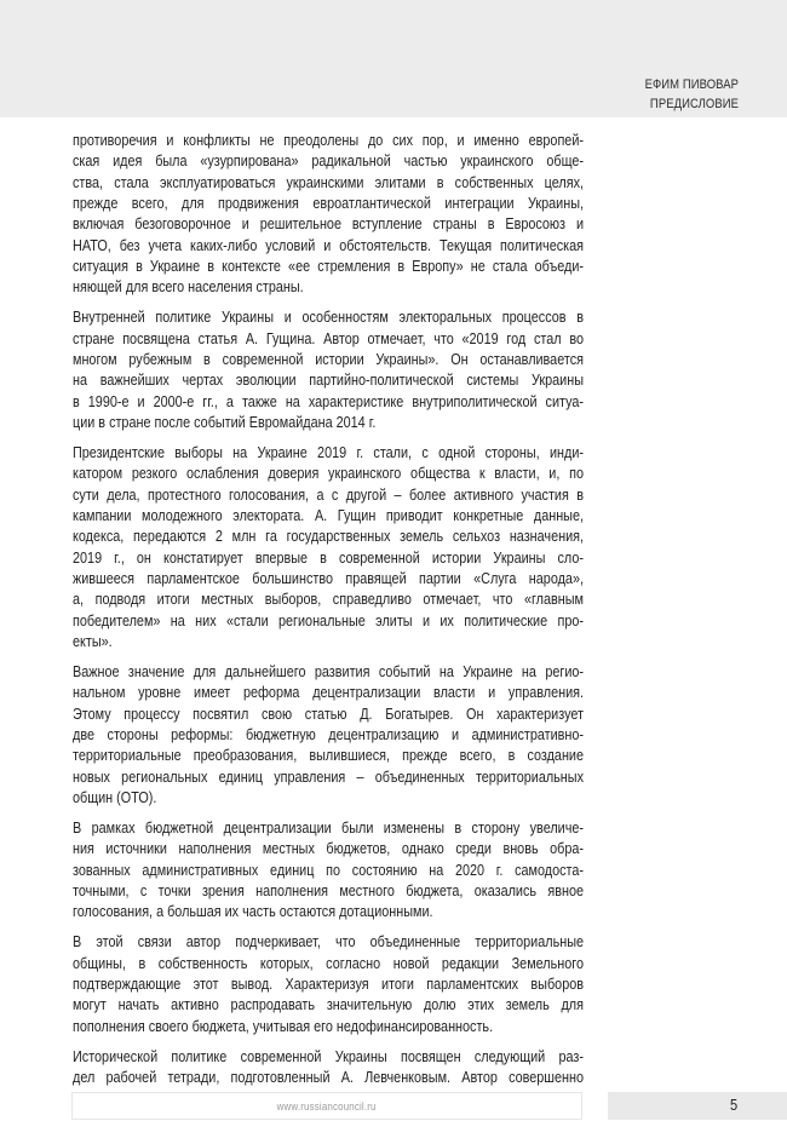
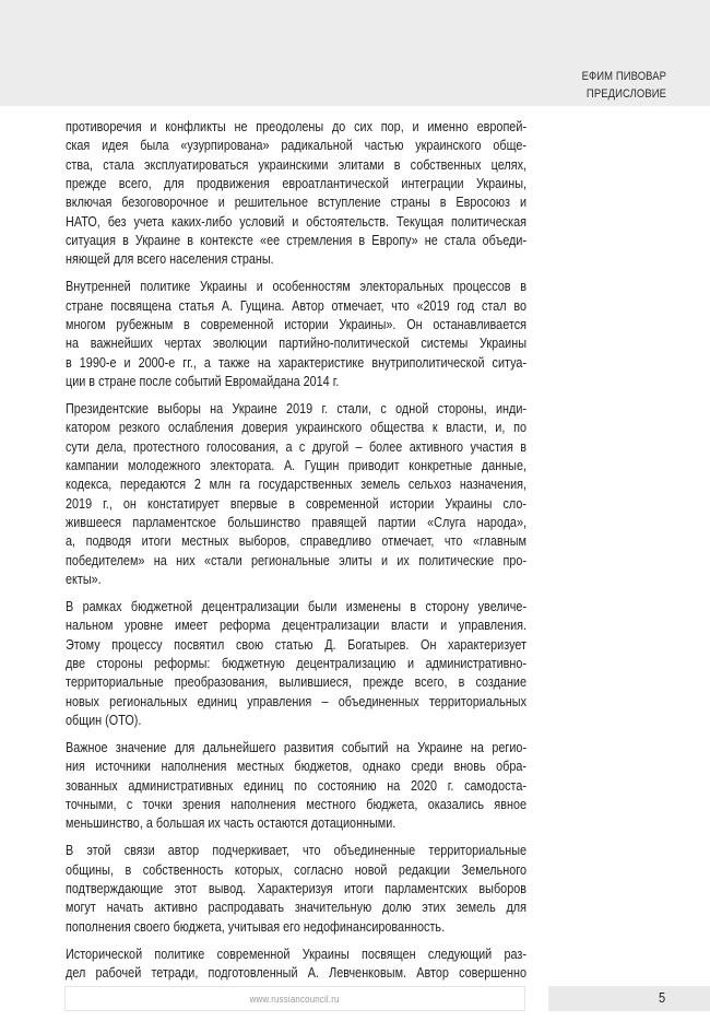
  ЕФИМ ПИВОВАР
  ПРЕДИСЛОВИЕ
  противоречия и конфликты не преодолены до сих пор, и именно европей-
  ская идея была «узурпирована» радикальной частью украинского обще-
  ства, стала эксплуатироваться украинскими элитами в собственных целях,
  прежде всего, для продвижения евроатлантической интеграции Украины,
  включая безоговорочное и решительное вступление страны в Евросоюз и
  НАТО, без учета каких-либо условий и обстоятельств. Текущая политическая
  ситуация в Украине в контексте «ее стремления в Европу» не стала объеди-
  няющей для всего населения страны.
  Внутренней политике Украины и особенностям электоральных процессов в
  стране посвящена статья А. Гущина. Автор отмечает, что «2019 год стал во
  многом рубежным в современной истории Украины». Он останавливается
  на важнейших чертах эволюции партийно-политической системы Украины
  в 1990-е и 2000-е гг., а также на характеристике внутриполитической ситуа-
  ции в стране после событий Евромайдана 2014 г.
  Президентские выборы на Украине 2019 г. стали, с одной стороны, инди-
  катором резкого ослабления доверия украинского общества к власти, и, по
  сути дела, протестного голосования, а с другой – более активного участия в
  кампании молодежного электората. А. Гущин приводит конкретные данные,
  кодекса, передаются 2 млн га государственных земель сельхоз назначения,
  2019 г., он констатирует впервые в современной истории Украины сло-
  жившееся парламентское большинство правящей партии «Слуга народа»,
  а, подводя итоги местных выборов, справедливо отмечает, что «главным
  победителем» на них «стали региональные элиты и их политические про-
  екты».
- Важное значение для дальнейшего развития событий на Украине на регио-
+ В рамках бюджетной децентрализации были изменены в сторону увеличе-
  нальном уровне имеет реформа децентрализации власти и управления.
  Этому процессу посвятил свою статью Д. Богатырев. Он характеризует
  две стороны реформы: бюджетную децентрализацию и административно-
  территориальные преобразования, вылившиеся, прежде всего, в создание
  новых региональных единиц управления – объединенных территориальных
  общин (ОТО).
- В рамках бюджетной децентрализации были изменены в сторону увеличе-
+ Важное значение для дальнейшего развития событий на Украине на регио-
  ния источники наполнения местных бюджетов, однако среди вновь обра-
  зованных административных единиц по состоянию на 2020 г. самодоста-
  точными, с точки зрения наполнения местного бюджета, оказались явное
- голосования, а большая их часть остаются дотационными.
+ меньшинство, а большая их часть остаются дотационными.
  В этой связи автор подчеркивает, что объединенные территориальные
  общины, в собственность которых, согласно новой редакции Земельного
  подтверждающие этот вывод. Характеризуя итоги парламентских выборов
  могут начать активно распродавать значительную долю этих земель для
  пополнения своего бюджета, учитывая его недофинансированность.
  Исторической политике современной Украины посвящен следующий раз-
  дел рабочей тетради, подготовленный А. Левченковым. Автор совершенно
  www.russiancouncil.ru
  5
